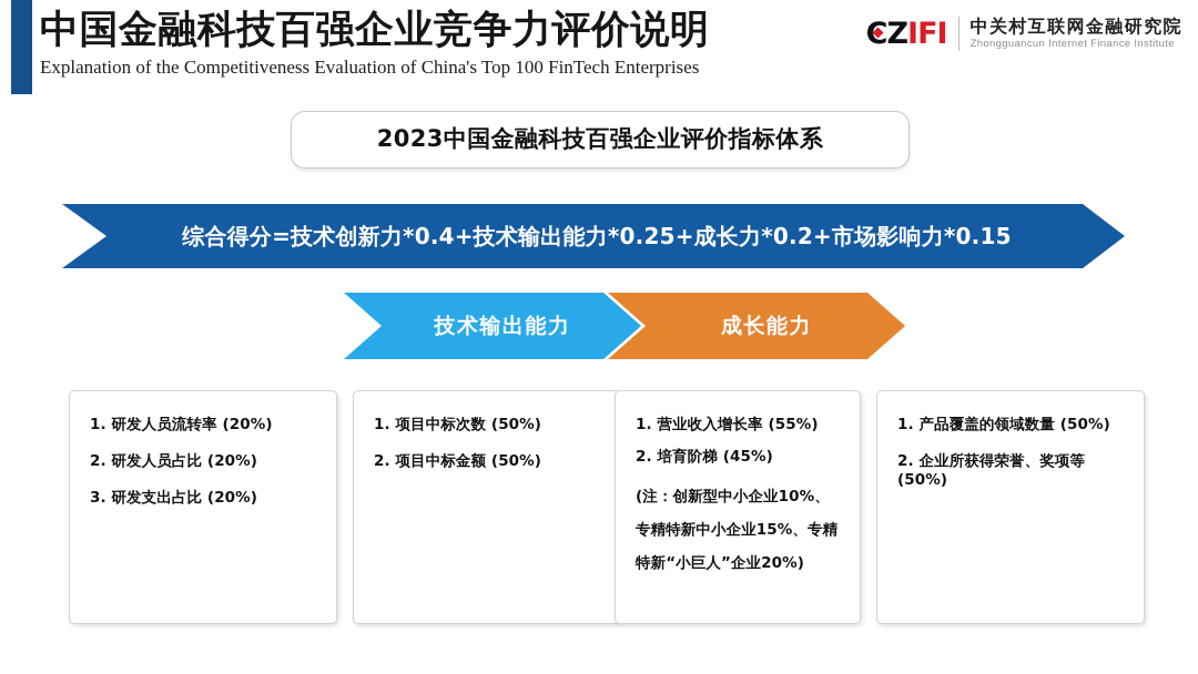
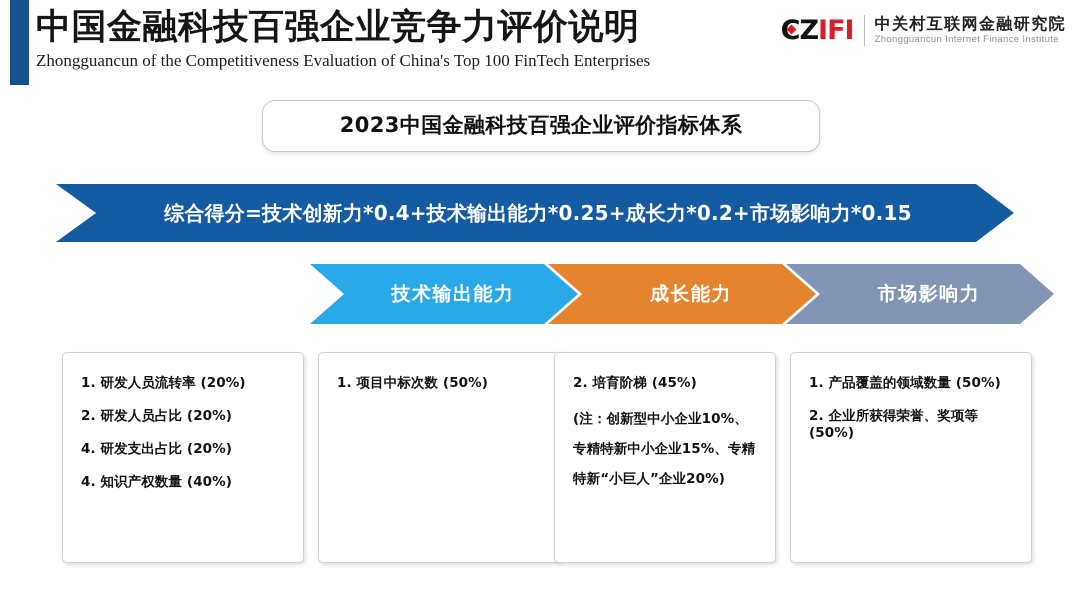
  中国金融科技百强企业竞争力评价说明
- Explanation of the Competitiveness Evaluation of China's Top 100 FinTech Enterprises
+ Zhongguancun of the Competitiveness Evaluation of China's Top 100 FinTech Enterprises
  IFI
  中关村互联网金融研究院
  Zhongguancun Internet Finance Institute
  2023中国金融科技百强企业评价指标体系
  综合得分=技术创新力*0.4+技术输出能力*0.25+成长力*0.2+市场影响力*0.15
  技术输出能力
  成长能力
+ 市场影响力
  1. 研发人员流转率 (20%)
  2. 研发人员占比 (20%)
- 3. 研发支出占比 (20%)
+ 4. 研发支出占比 (20%)
+ 4. 知识产权数量 (40%)
  1. 项目中标次数 (50%)
- 2. 项目中标金额 (50%)
- 1. 营业收入增长率 (55%)
  2. 培育阶梯 (45%)
  (注：创新型中小企业10%、专精特新中小企业15%、专精特新“小巨人”企业20%)
  1. 产品覆盖的领域数量 (50%)
  2. 企业所获得荣誉、奖项等 (50%)
